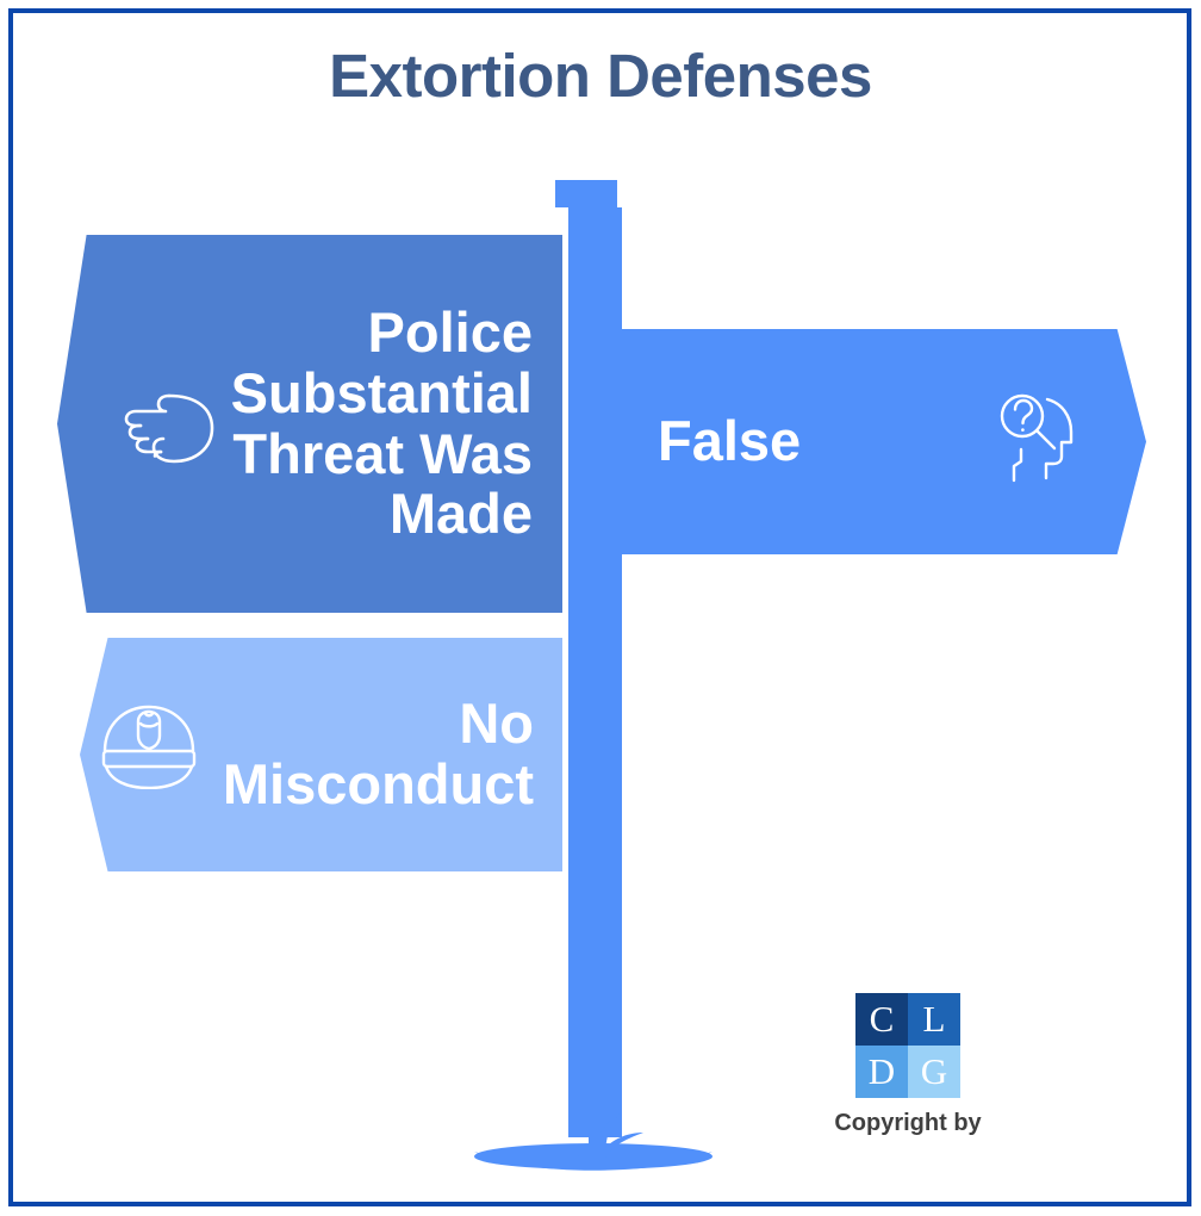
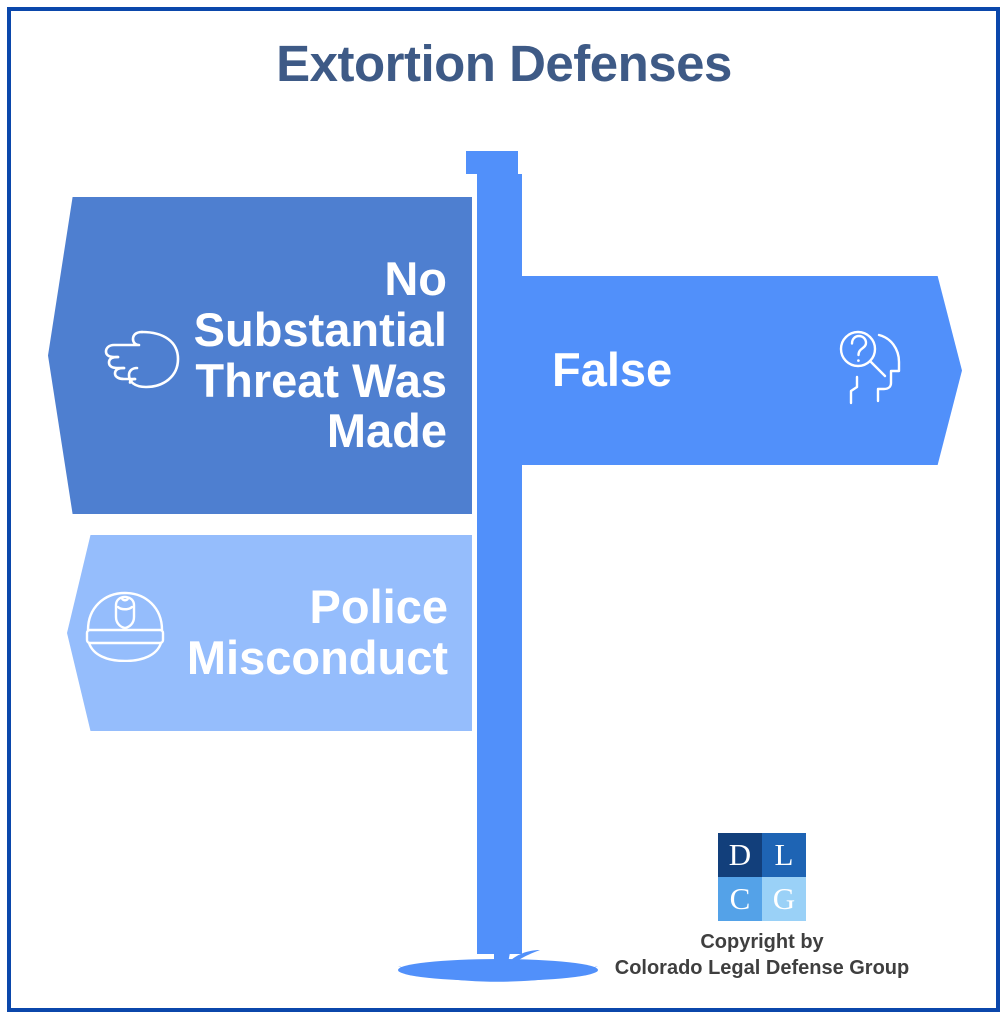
  Extortion Defenses
- Police
+ No
  Substantial
  Threat Was
  Made
  False
- No
+ Police
  Misconduct
- C
+ D
  L
- D
+ C
  G
  Copyright by
+ Colorado Legal Defense Group
